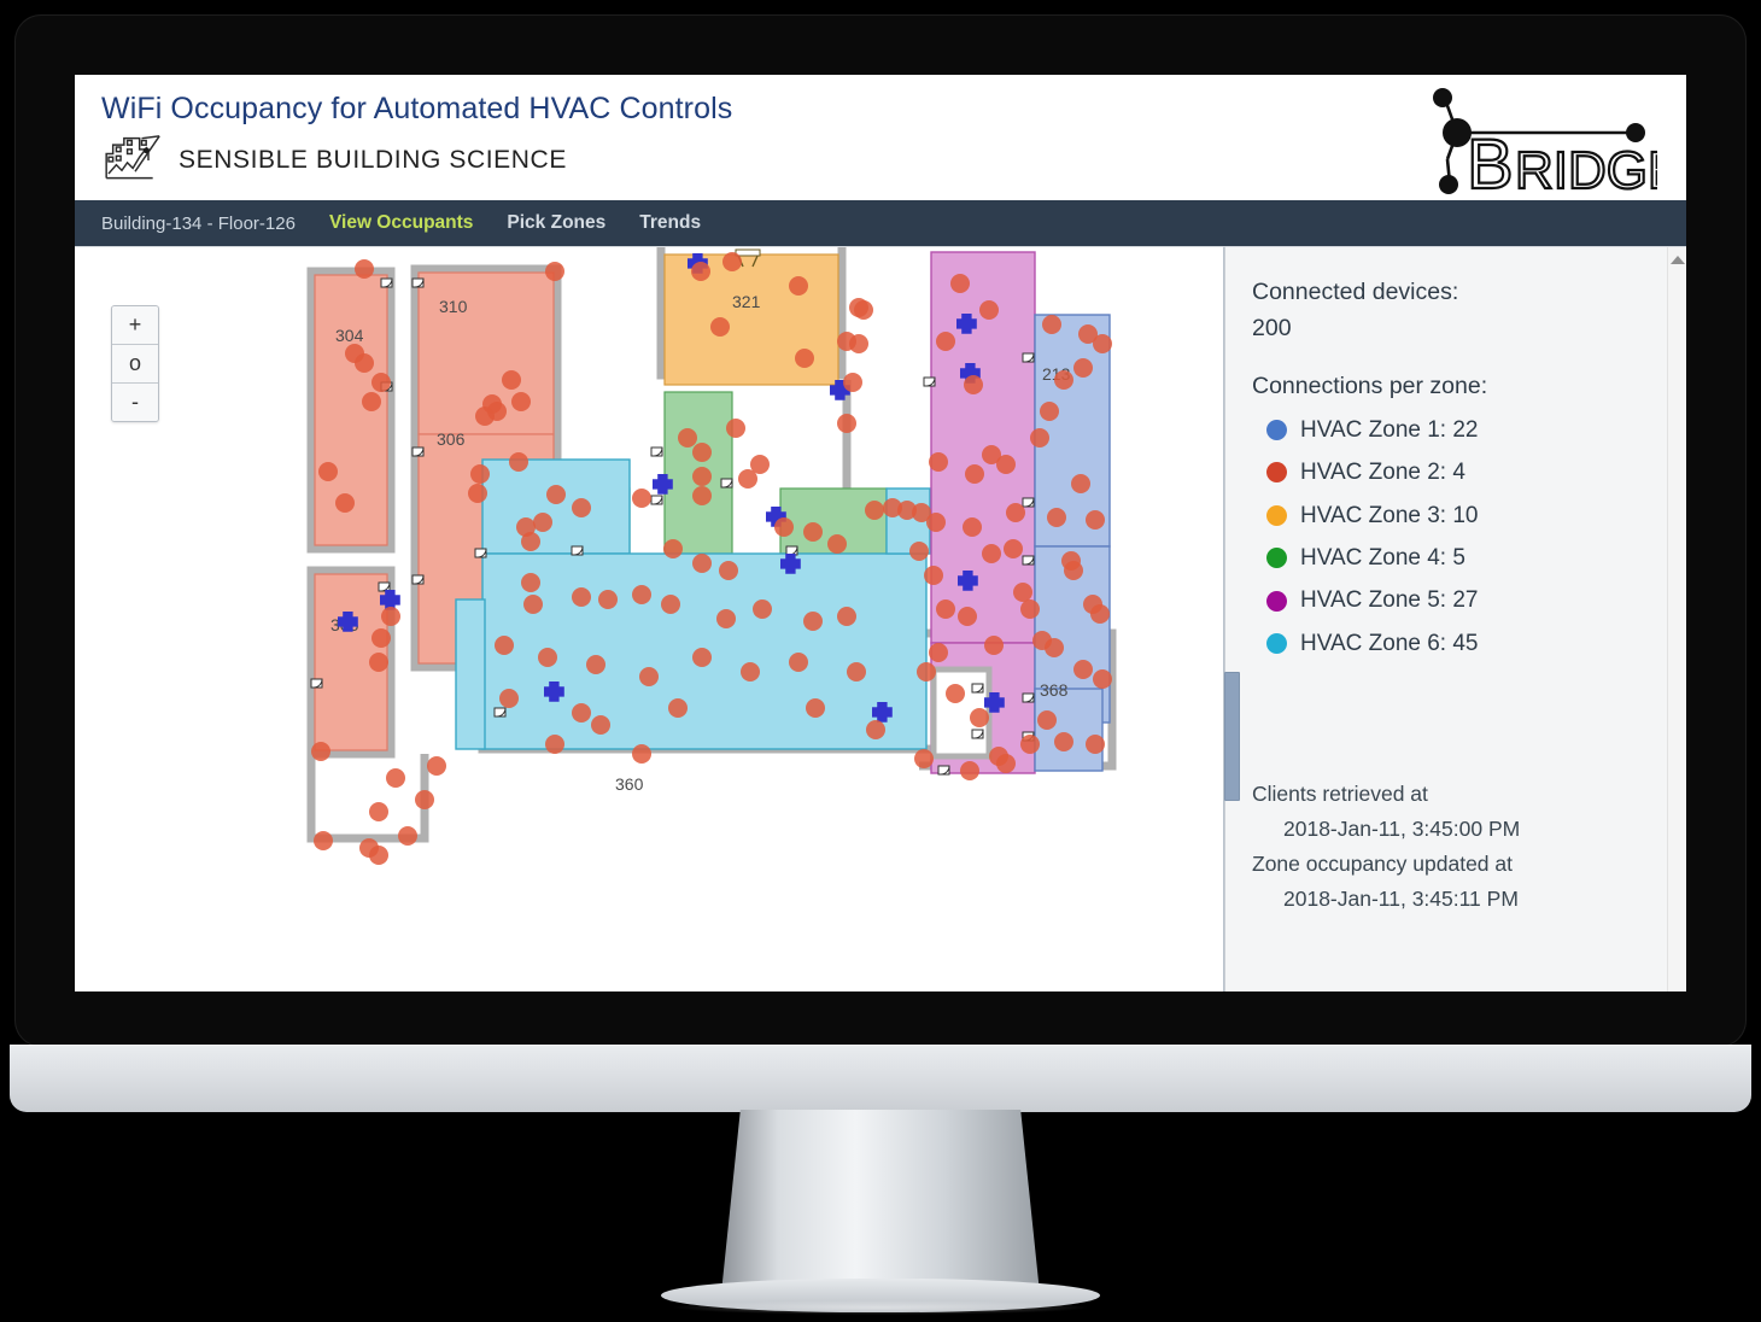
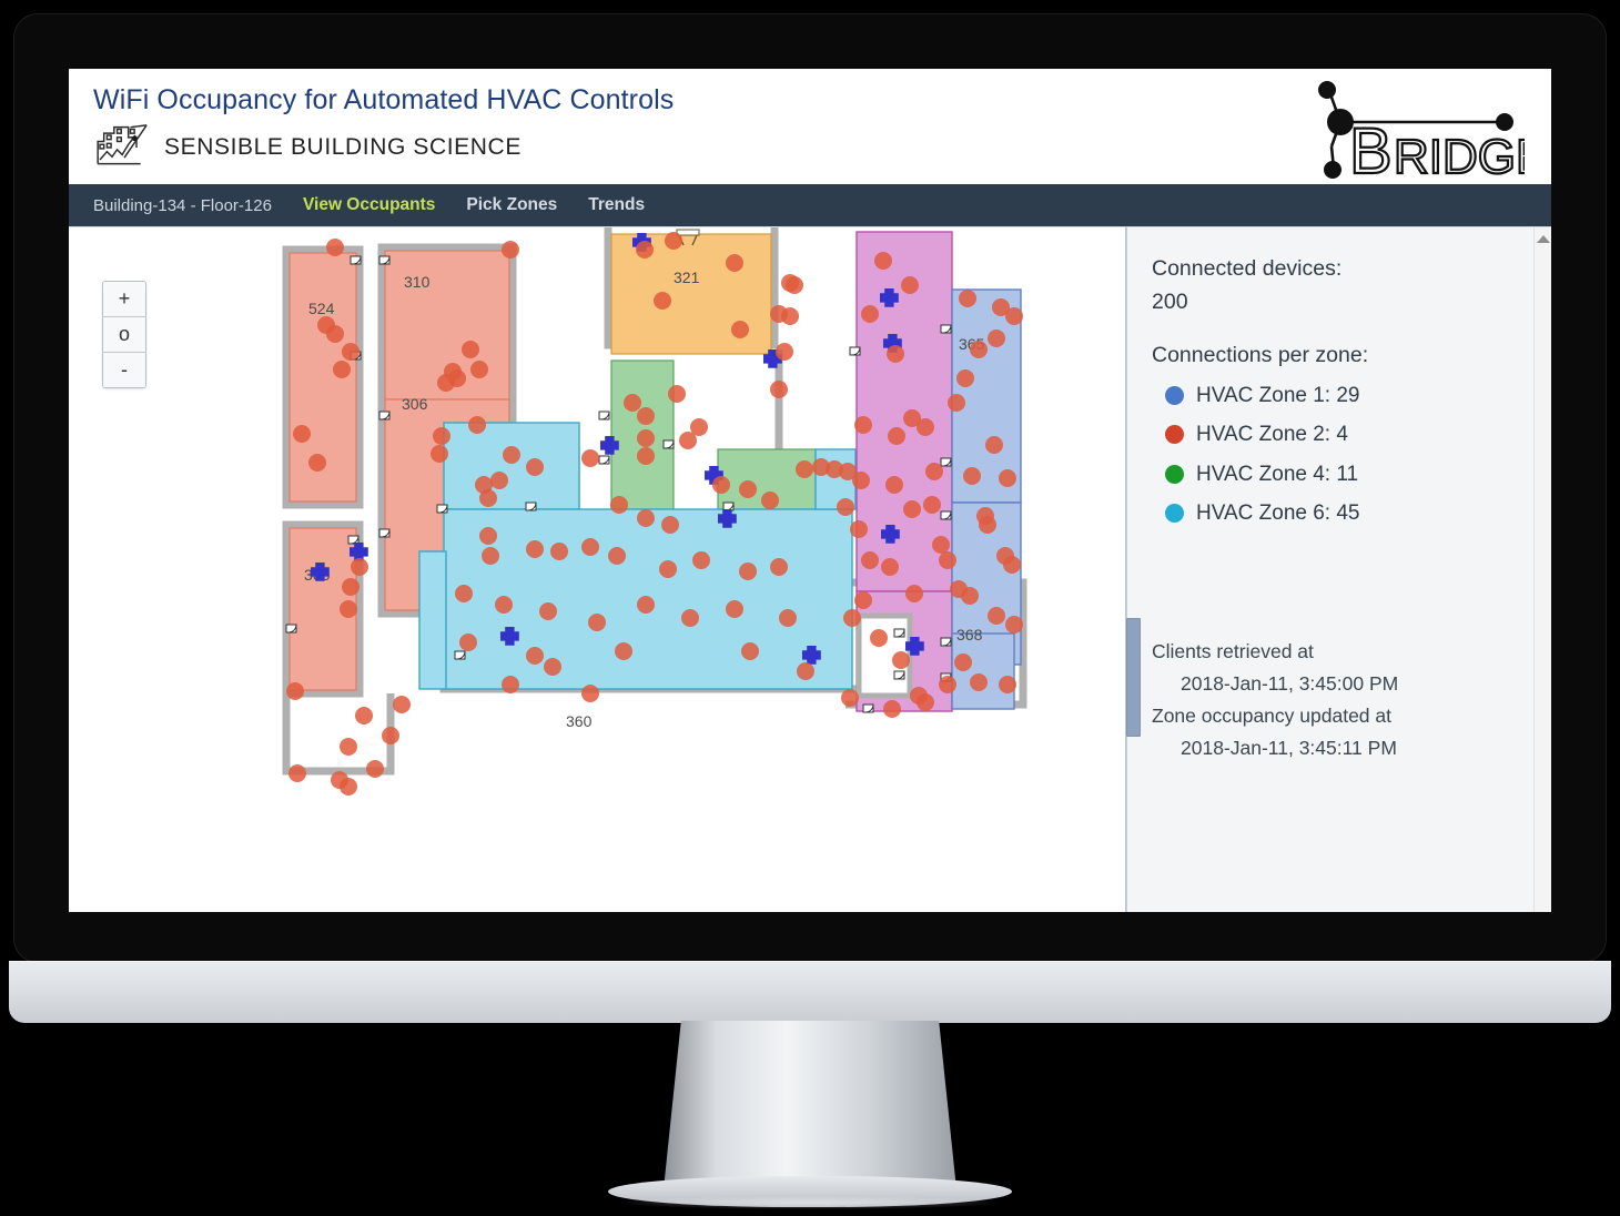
  WiFi Occupancy for Automated HVAC Controls
  SENSIBLE BUILDING SCIENCE
  B
  RIDG
  Building-134 - Floor-126
  View Occupants
  Pick Zones
  Trends
  +
  o
  -
- 304
+ 524
  310
  306
  321
  360
- 213
+ 365
  368
  Connected devices:
  200
  Connections per zone:
- HVAC Zone 1: 22
+ HVAC Zone 1: 29
  HVAC Zone 2: 4
- HVAC Zone 3: 10
- HVAC Zone 4: 5
+ HVAC Zone 4: 11
- HVAC Zone 5: 27
  HVAC Zone 6: 45
  Clients retrieved at
  2018-Jan-11, 3:45:00 PM
  Zone occupancy updated at
  2018-Jan-11, 3:45:11 PM
